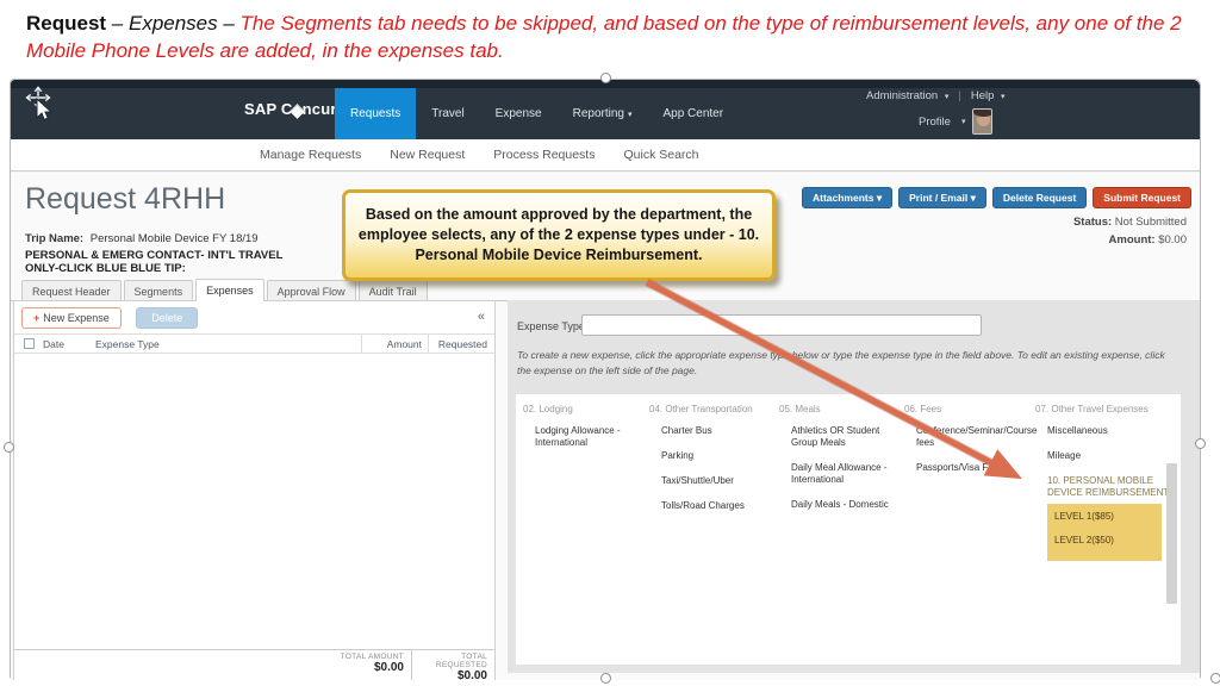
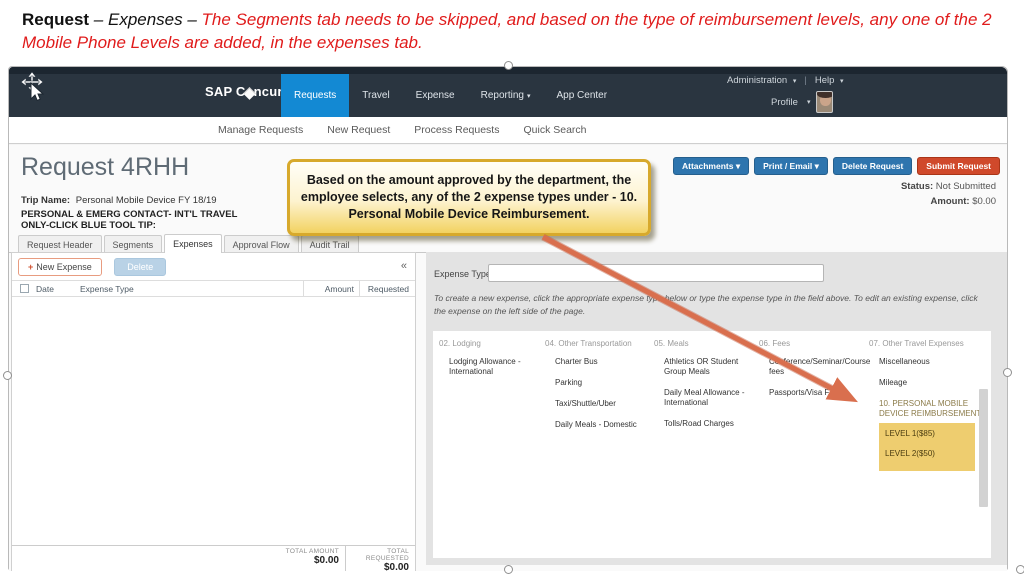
  Request – Expenses – The Segments tab needs to be skipped, and based on the type of reimbursement levels, any one of the 2 Mobile Phone Levels are added, in the expenses tab.
  SAP Cncur
  Requests
  Travel
  Expense
  Reporting
  App Center
  Administration
  |
  Help
  Profile
  Manage Requests
  New Request
  Process Requests
  Quick Search
  Request 4RHH
  Trip Name: Personal Mobile Device FY 18/19
- PERSONAL & EMERG CONTACT- INT'L TRAVEL ONLY-CLICK BLUE BLUE TIP:
+ PERSONAL & EMERG CONTACT- INT'L TRAVEL ONLY-CLICK BLUE TOOL TIP:
  Attachments ▾
  Print / Email ▾
  Delete Request
  Submit Request
  Status: Not Submitted
  Amount: $0.00
  Request Header
  Segments
  Expenses
  Approval Flow
  Audit Trail
  + New Expense Delete
  «
  Date
  Expense Type
  Amount
  Requested
  $0.00
  $0.00
  Expense Typ
  To create a new expense, click the appropriate expense ty below or type the expense type in the field above. To edit an existing expense, click the expense on the left side of the page.
  02. Lodging
  Lodging Allowance - International
  04. Other Transportation
  Charter Bus
  Parking
  Taxi/Shuttle/Uber
- Tolls/Road Charges
+ Daily Meals - Domestic
  05. Meals
  Athletics OR Student Group Meals
  Daily Meal Allowance - International
- Daily Meals - Domestic
+ Tolls/Road Charges
  06. Fees
  Cerence/Seminar/Cour fees
  Passports/Visa Fe
  07. Other Travel Expenses
  Miscellaneous
  Mileage
  10. PERSONAL MOBILE DEVICE REIMBURSEMEN
  LEVEL 1($85)
  LEVEL 2($50)
  Based on the amount approved by the department, the employee selects, any of the 2 expense types under - 10. Personal Mobile Device Reimbursement.
